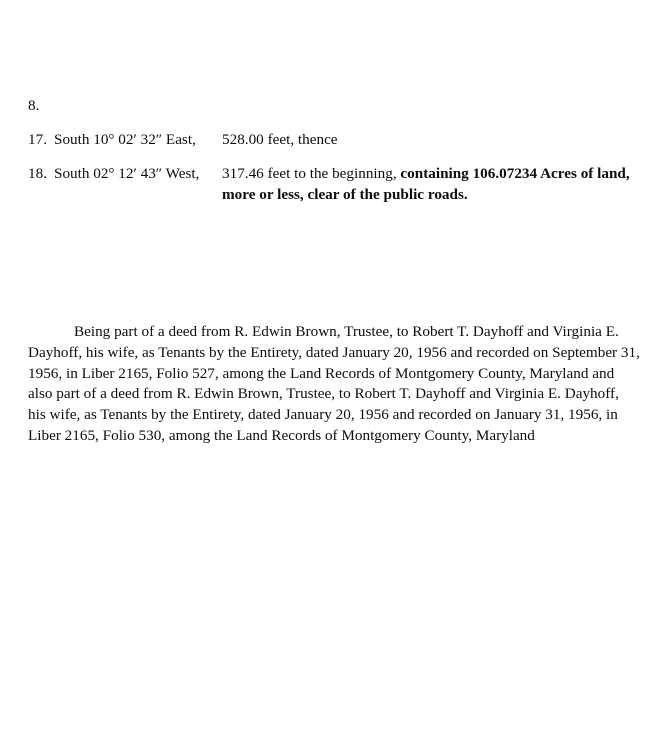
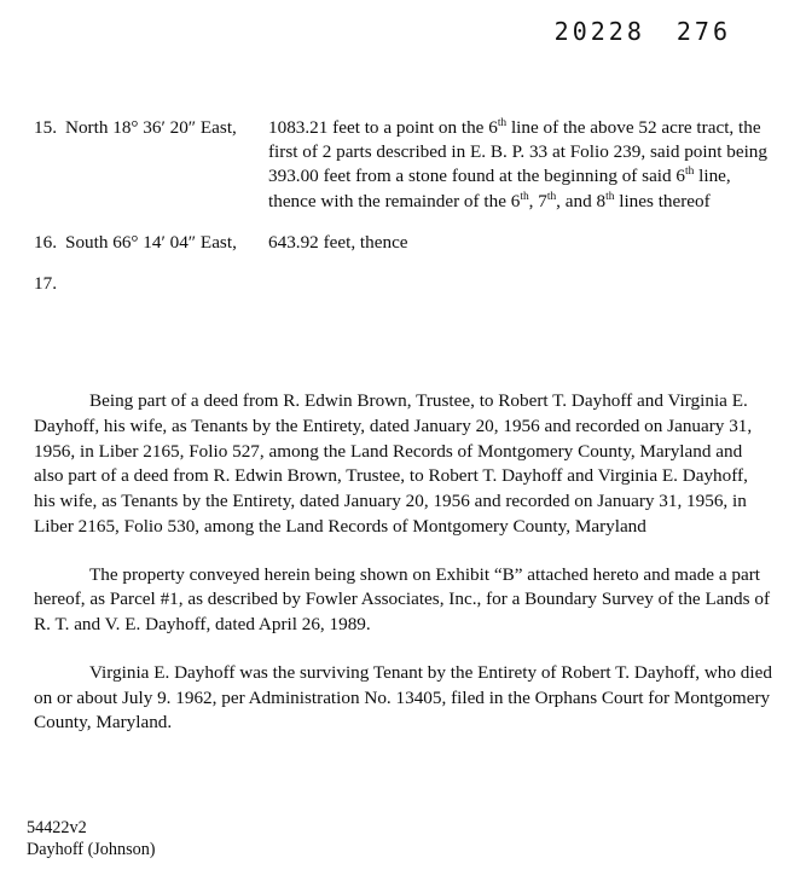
+ 20228 276
+ 15.
+ North 18° 36′ 20″ East,
+ 1083.21 feet to a point on the 6th line of the above 52 acre tract, the first of 2 parts described in E. B. P. 33 at Folio 239, said point being 393.00 feet from a stone found at the beginning of said 6th line, thence with the remainder of the 6th, 7th, and 8th lines thereof
- 8.
+ 16.
+ South 66° 14′ 04″ East,
+ 643.92 feet, thence
  17.
- South 10° 02′ 32″ East,
- 528.00 feet, thence
- 18.
- South 02° 12′ 43″ West,
- 317.46 feet to the beginning, containing 106.07234 Acres of land, more or less, clear of the public roads.
- Being part of a deed from R. Edwin Brown, Trustee, to Robert T. Dayhoff and Virginia E. Dayhoff, his wife, as Tenants by the Entirety, dated January 20, 1956 and recorded on September 31, 1956, in Liber 2165, Folio 527, among the Land Records of Montgomery County, Maryland and also part of a deed from R. Edwin Brown, Trustee, to Robert T. Dayhoff and Virginia E. Dayhoff, his wife, as Tenants by the Entirety, dated January 20, 1956 and recorded on January 31, 1956, in Liber 2165, Folio 530, among the Land Records of Montgomery County, Maryland
+ Being part of a deed from R. Edwin Brown, Trustee, to Robert T. Dayhoff and Virginia E. Dayhoff, his wife, as Tenants by the Entirety, dated January 20, 1956 and recorded on January 31, 1956, in Liber 2165, Folio 527, among the Land Records of Montgomery County, Maryland and also part of a deed from R. Edwin Brown, Trustee, to Robert T. Dayhoff and Virginia E. Dayhoff, his wife, as Tenants by the Entirety, dated January 20, 1956 and recorded on January 31, 1956, in Liber 2165, Folio 530, among the Land Records of Montgomery County, Maryland
+ The property conveyed herein being shown on Exhibit “B” attached hereto and made a part hereof, as Parcel #1, as described by Fowler Associates, Inc., for a Boundary Survey of the Lands of R. T. and V. E. Dayhoff, dated April 26, 1989.
+ Virginia E. Dayhoff was the surviving Tenant by the Entirety of Robert T. Dayhoff, who died on or about July 9. 1962, per Administration No. 13405, filed in the Orphans Court for Montgomery County, Maryland.
+ 54422v2
+ Dayhoff (Johnson)
